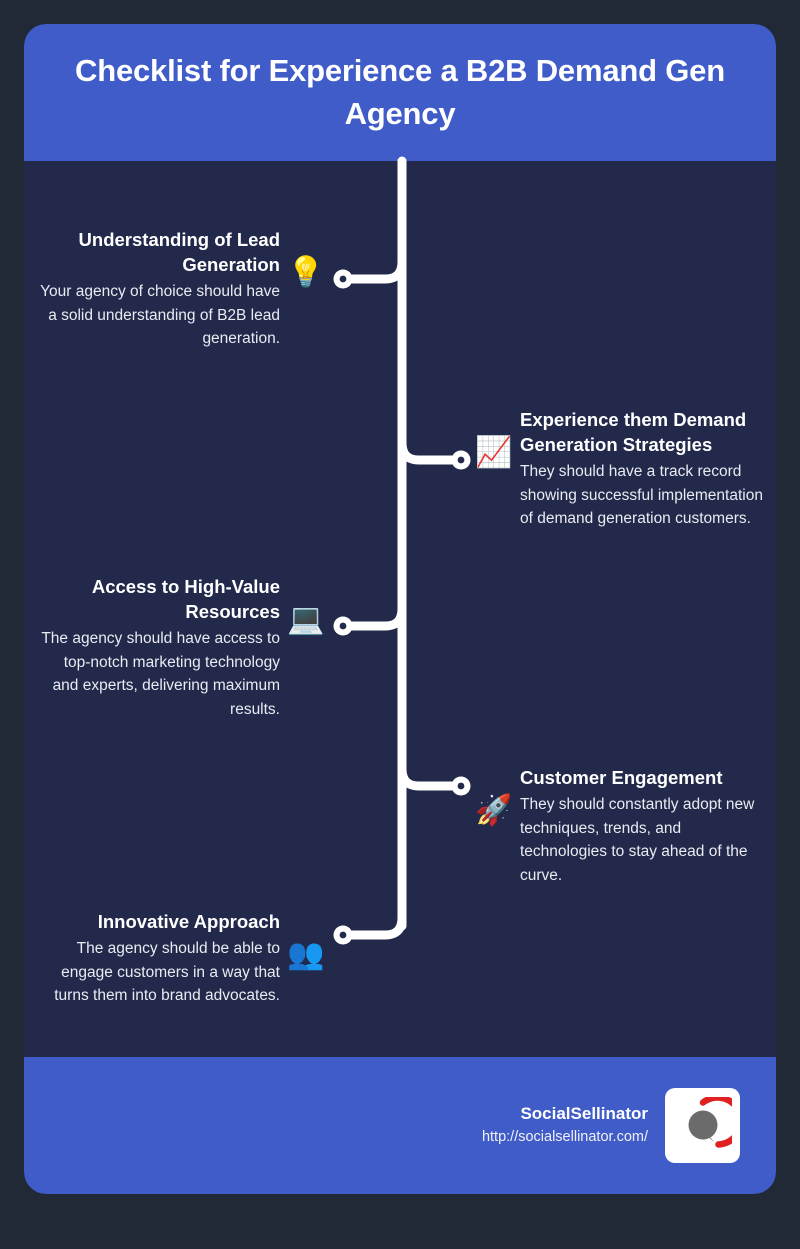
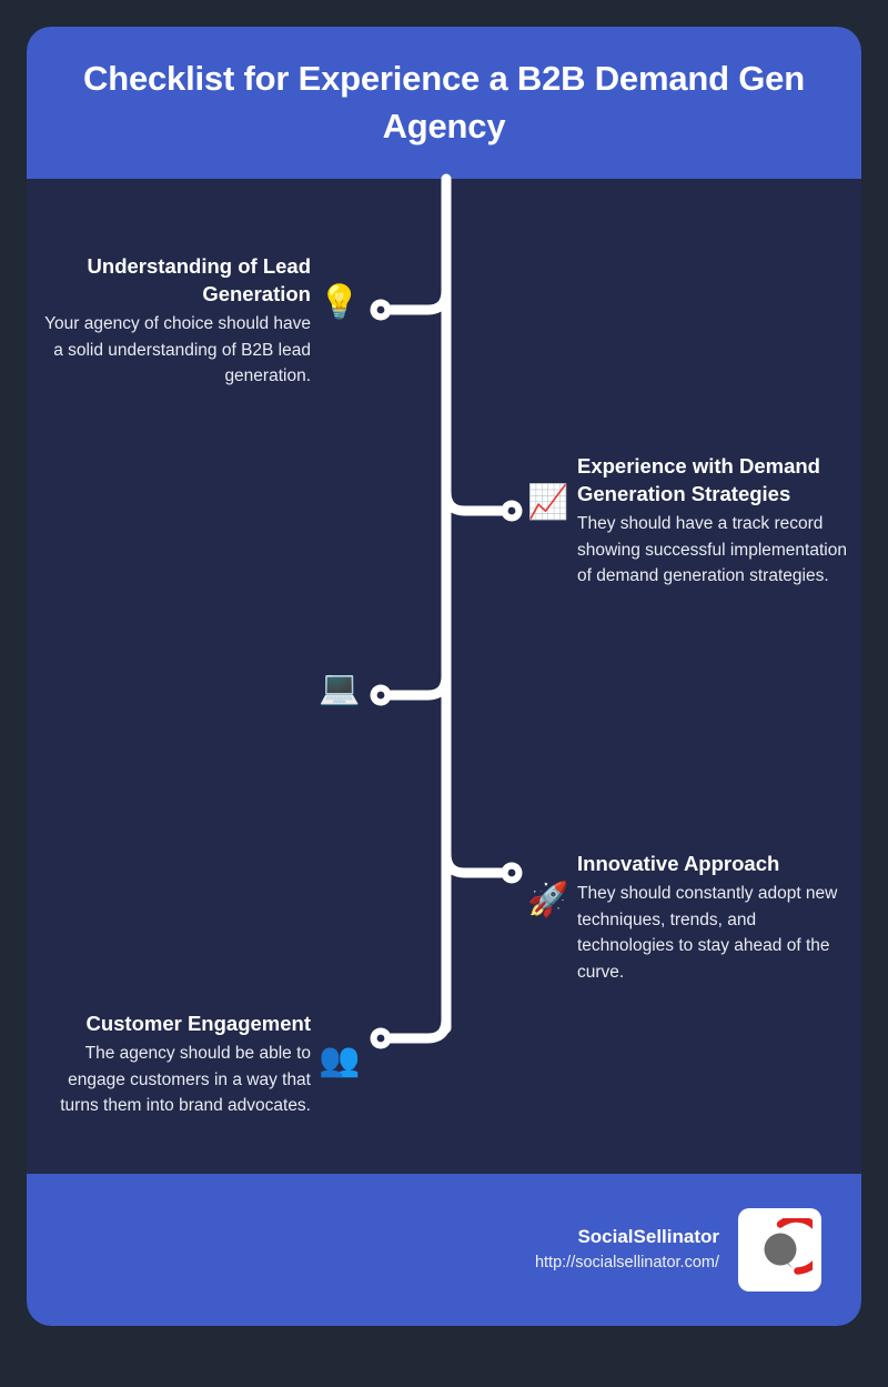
  Checklist for Experience a B2B Demand Gen Agency
  SocialSellinator
  http://socialsellinator.com/
  Understanding of Lead Generation
  Your agency of choice should have a solid understanding of B2B lead generation.
  💡
  📈
- Experience them Demand Generation Strategies
+ Experience with Demand Generation Strategies
- They should have a track record showing successful implementation of demand generation customers.
+ They should have a track record showing successful implementation of demand generation strategies.
- Access to High-Value Resources
- The agency should have access to top-notch marketing technology and experts, delivering maximum results.
  💻
  🚀
- Customer Engagement
+ Innovative Approach
  They should constantly adopt new techniques, trends, and technologies to stay ahead of the curve.
- Innovative Approach
+ Customer Engagement
  The agency should be able to engage customers in a way that turns them into brand advocates.
  👥
